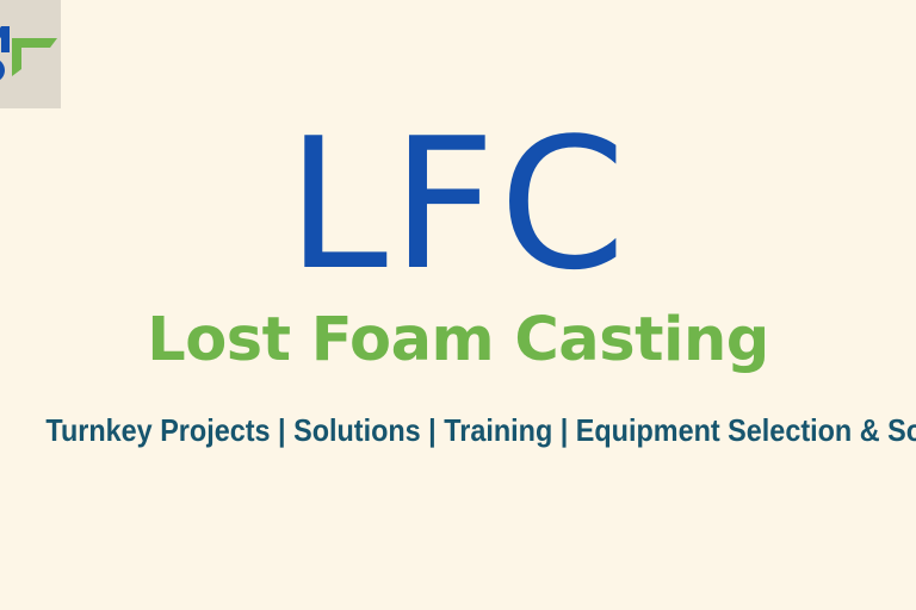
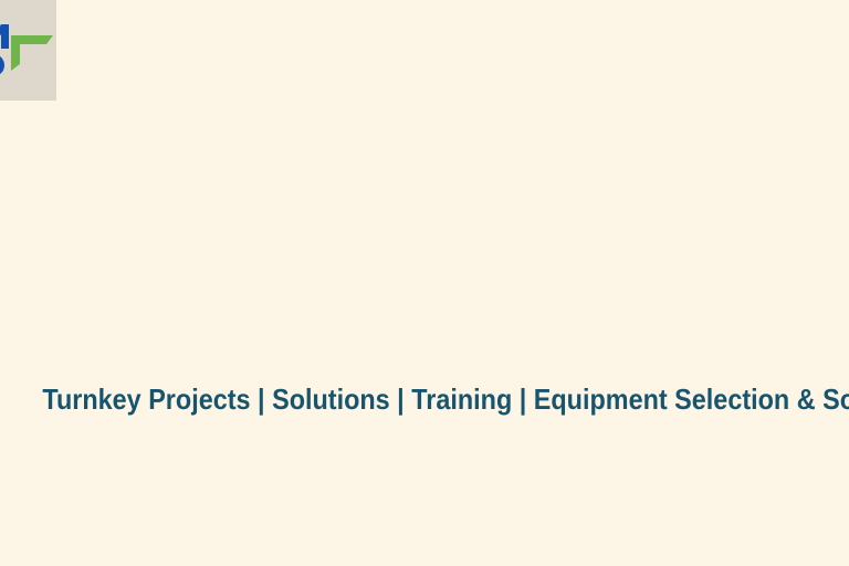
- LFC
- Lost Foam Casting
  Turnkey Projects | Solutions | Training | Equipment Selection & So
